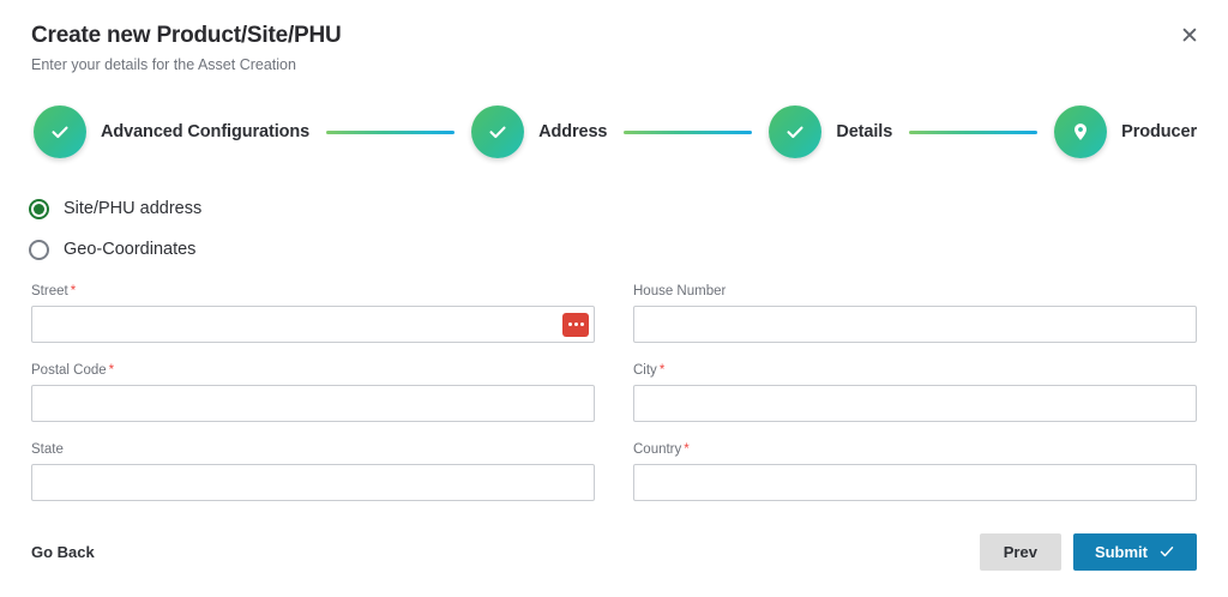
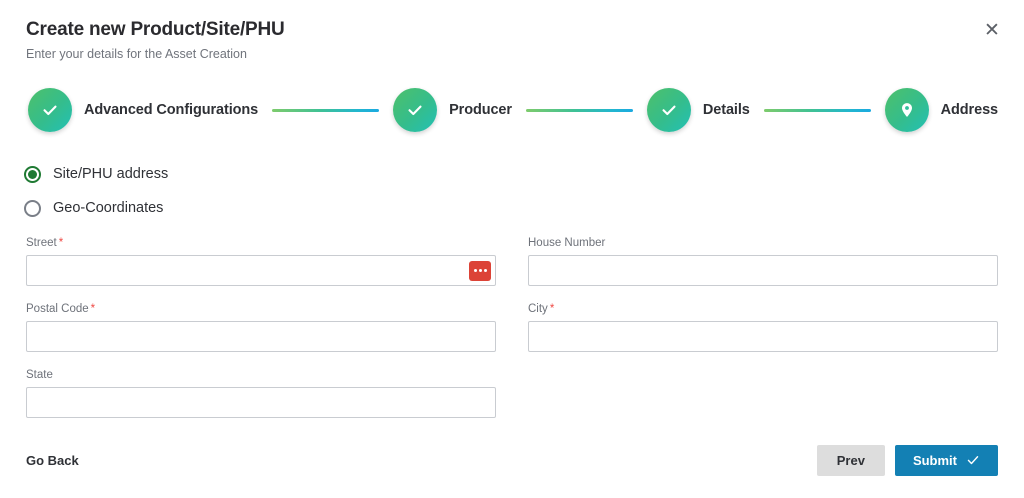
  Create new Product/Site/PHU
  Enter your details for the Asset Creation
  ✕
  Advanced Configurations
- Address
+ Producer
  Details
- Producer
+ Address
  Site/PHU address
  Geo-Coordinates
  Street *
  House Number
  Postal Code *
  City *
  State
- Country *
  Go Back
  Prev
  Submit
